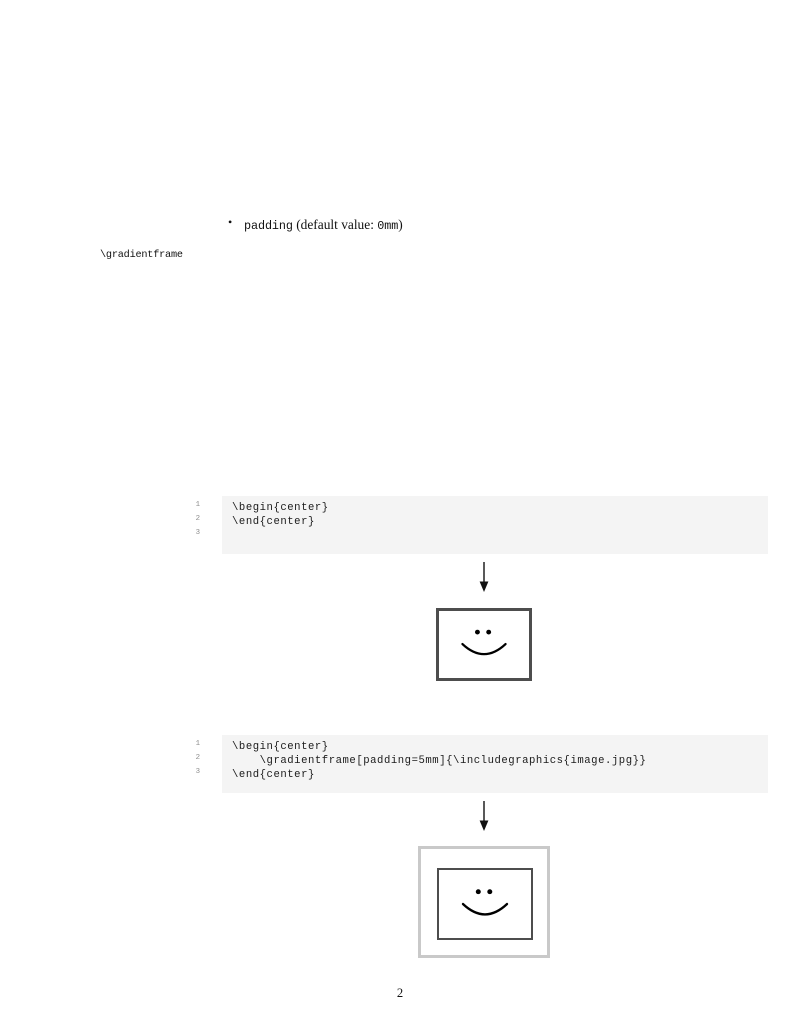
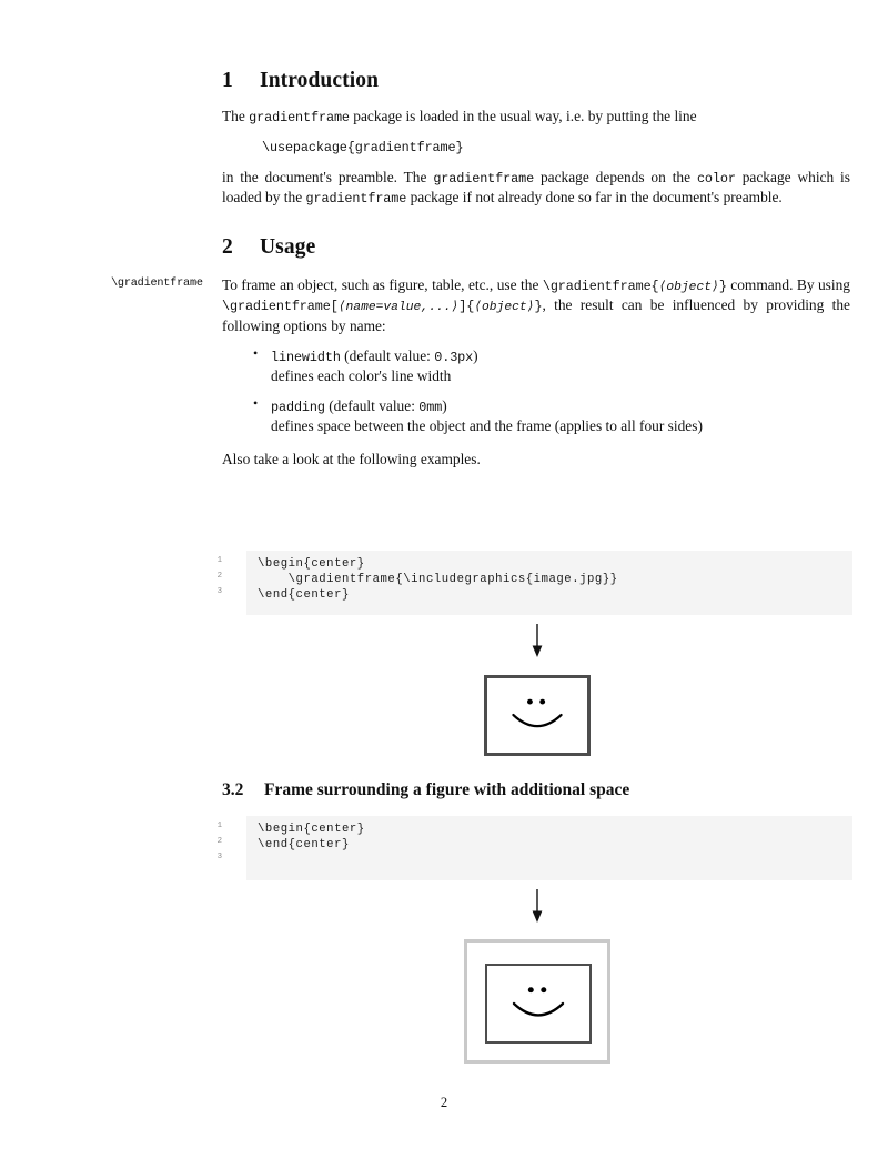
+ 1 Introduction
+ The gradientframe package is loaded in the usual way, i.e. by putting the line
+ \usepackage{gradientframe}
+ in the document's preamble. The gradientframe package depends on the color package which is loaded by the gradientframe package if not already done so far in the document's preamble.
+ 2 Usage
+ To frame an object, such as figure, table, etc., use the \gradientframe{⟨object⟩} command. By using \gradientframe[⟨name=value,...⟩]{⟨object⟩}, the result can be influenced by providing the following options by name:
+ linewidth (default value: 0.3px)
+ defines each color's line width
  padding (default value: 0mm)
+ defines space between the object and the frame (applies to all four sides)
+ Also take a look at the following examples.
  \gradientframe
  \begin{center}
+ \gradientframe{\includegraphics{image.jpg}}
  \end{center}
  1
  2
  3
+ 3.2 Frame surrounding a figure with additional space
  \begin{center}
- \gradientframe[padding=5mm]{\includegraphics{image.jpg}}
  \end{center}
  1
  2
  3
  2
